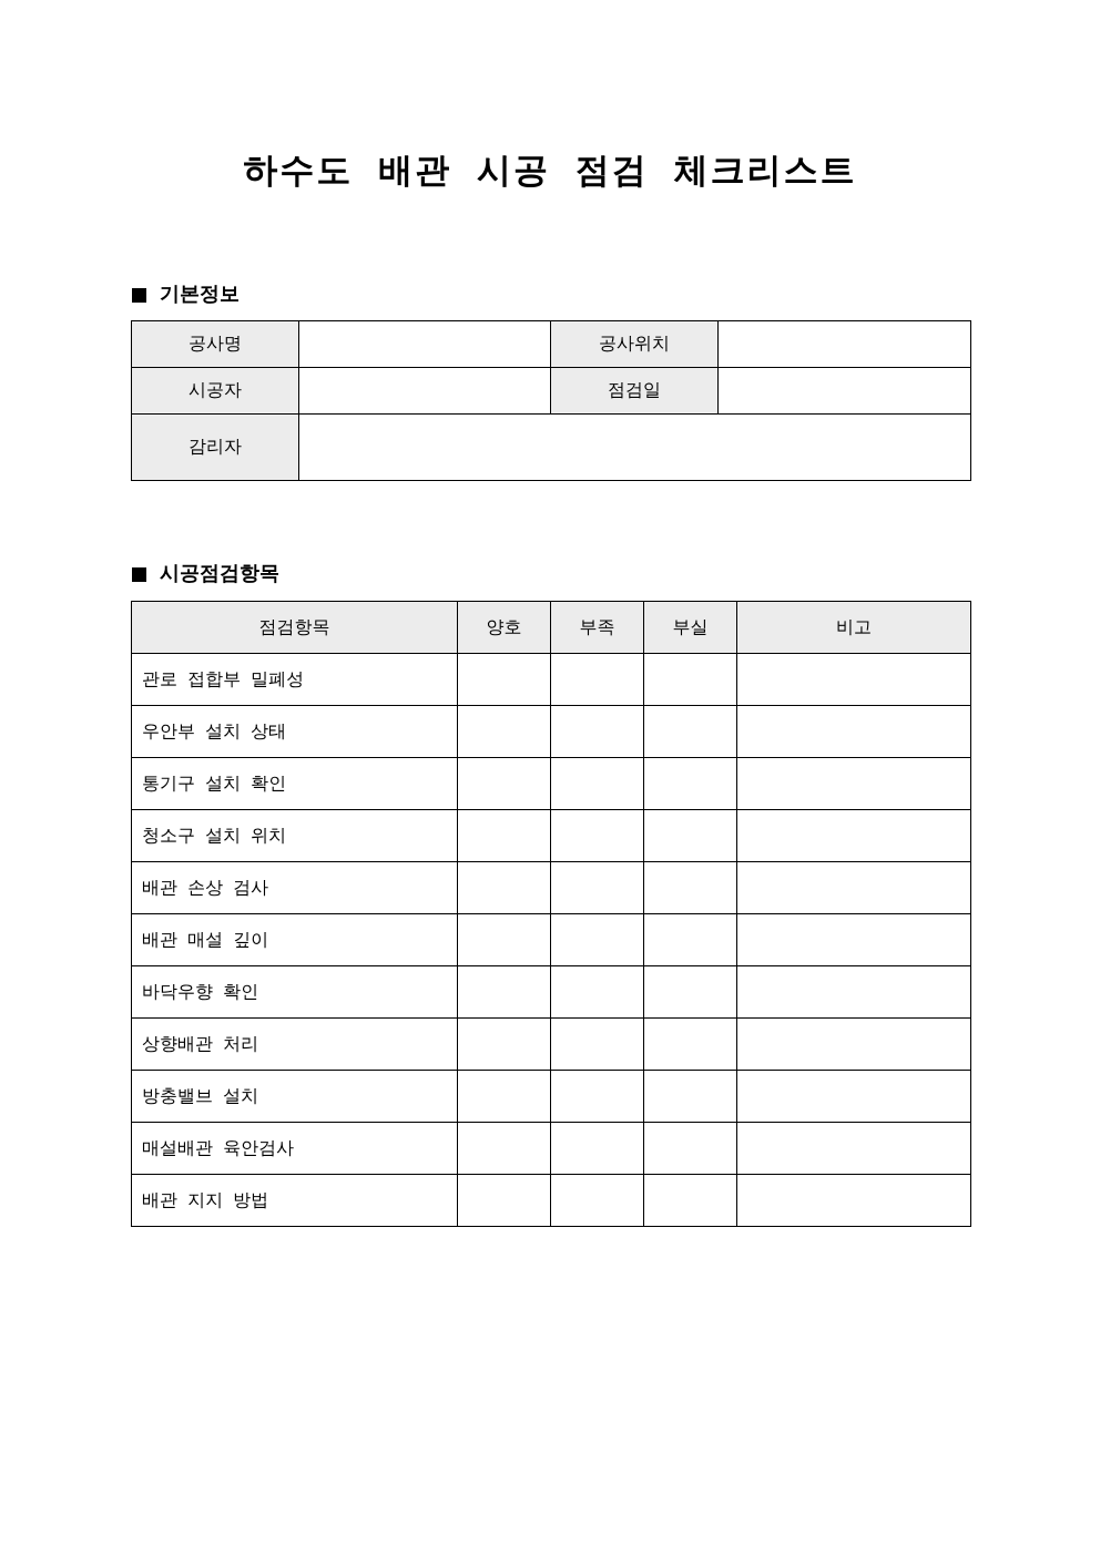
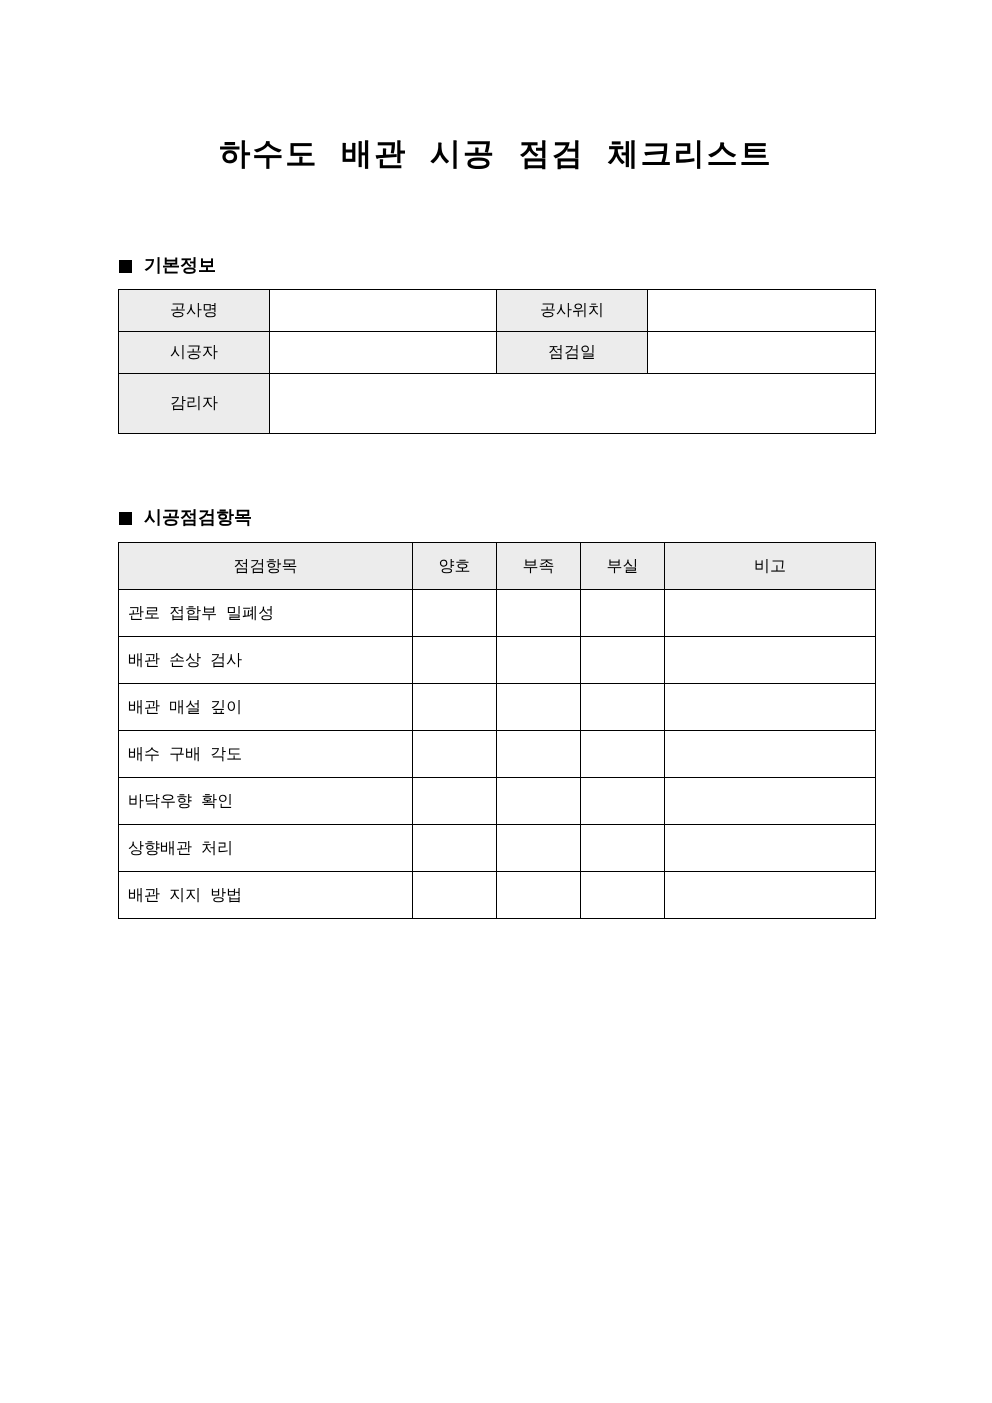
  하수도 배관 시공 점검 체크리스트
  기본정보
  공사명		공사위치
  시공자		점검일
  감리자
  시공점검항목
  점검항목	양호	부족	부실	비고
  관로 접합부 밀폐성
- 우안부 설치 상태
- 통기구 설치 확인
- 청소구 설치 위치
  배관 손상 검사
  배관 매설 깊이
+ 배수 구배 각도
  바닥우향 확인
  상향배관 처리
- 방충밸브 설치
- 매설배관 육안검사
  배관 지지 방법
